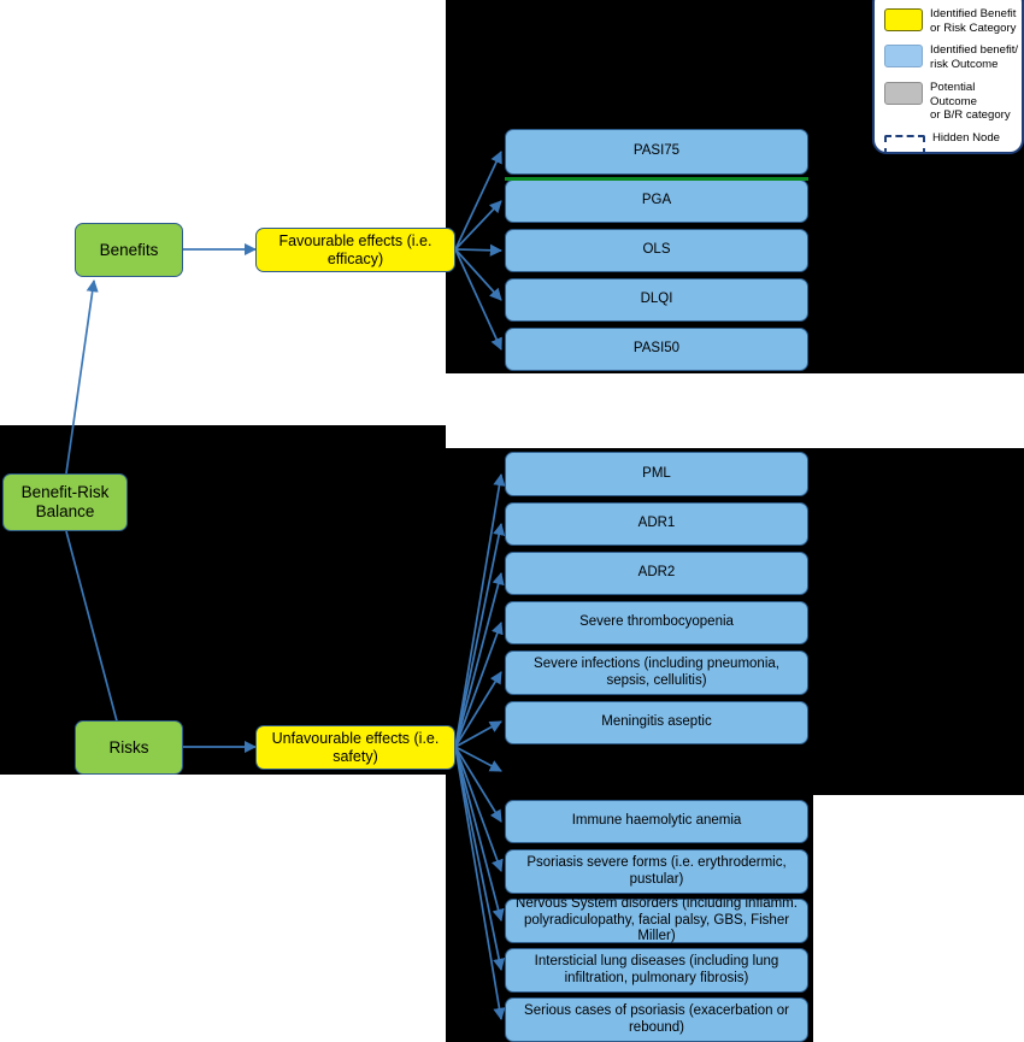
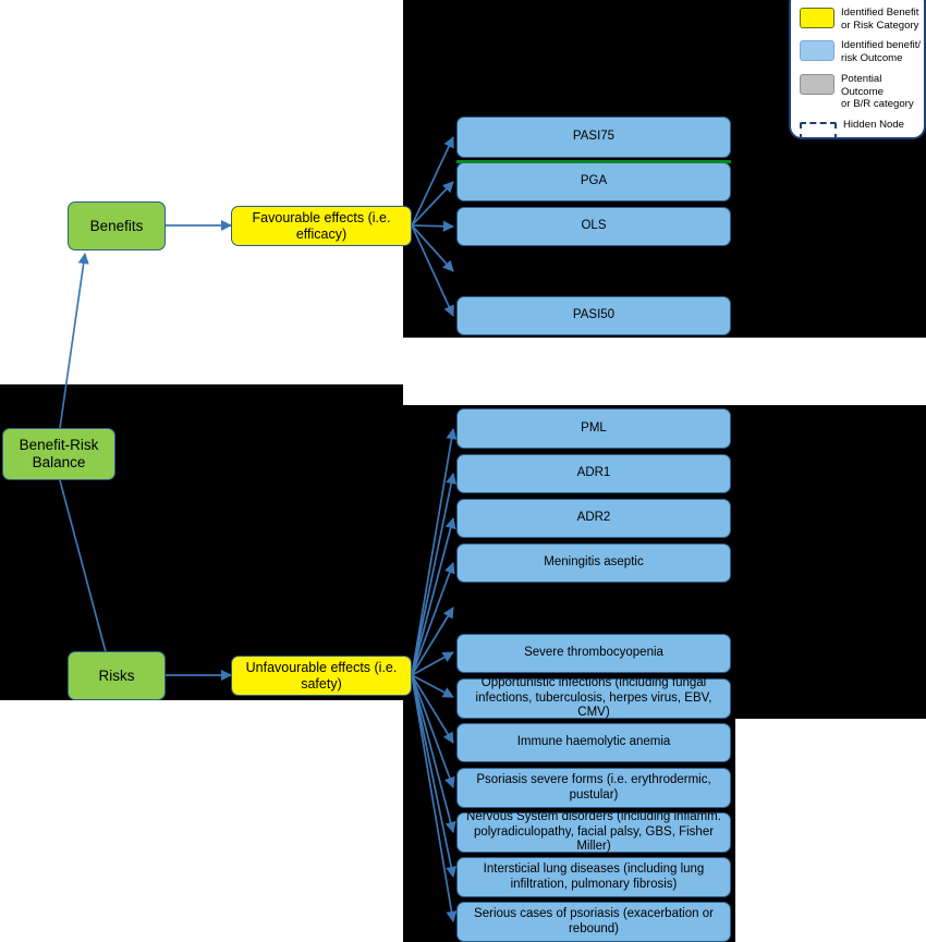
  Benefit-Risk
  Balance
  Benefits
  Risks
  Favourable effects (i.e. efficacy)
  Unfavourable effects (i.e. safety)
  PASI75
  PGA
  OLS
- DLQI
  PASI50
  PML
  ADR1
  ADR2
- Severe thrombocyopenia
+ Meningitis aseptic
- Severe infections (including pneumonia, sepsis, cellulitis)
- Meningitis aseptic
+ Severe thrombocyopenia
+ Opportunistic infections (including fungal infections, tuberculosis, herpes virus, EBV, CMV)
  Immune haemolytic anemia
  Psoriasis severe forms (i.e. erythrodermic, pustular)
  Nervous System disorders (including inflamm. polyradiculopathy, facial palsy, GBS, Fisher Miller)
  Intersticial lung diseases (including lung infiltration, pulmonary fibrosis)
  Serious cases of psoriasis (exacerbation or rebound)
  Identified Benefit
  or Risk Category
  Identified benefit/
  risk Outcome
  Potential Outcome
  or B/R category
  Hidden Node
